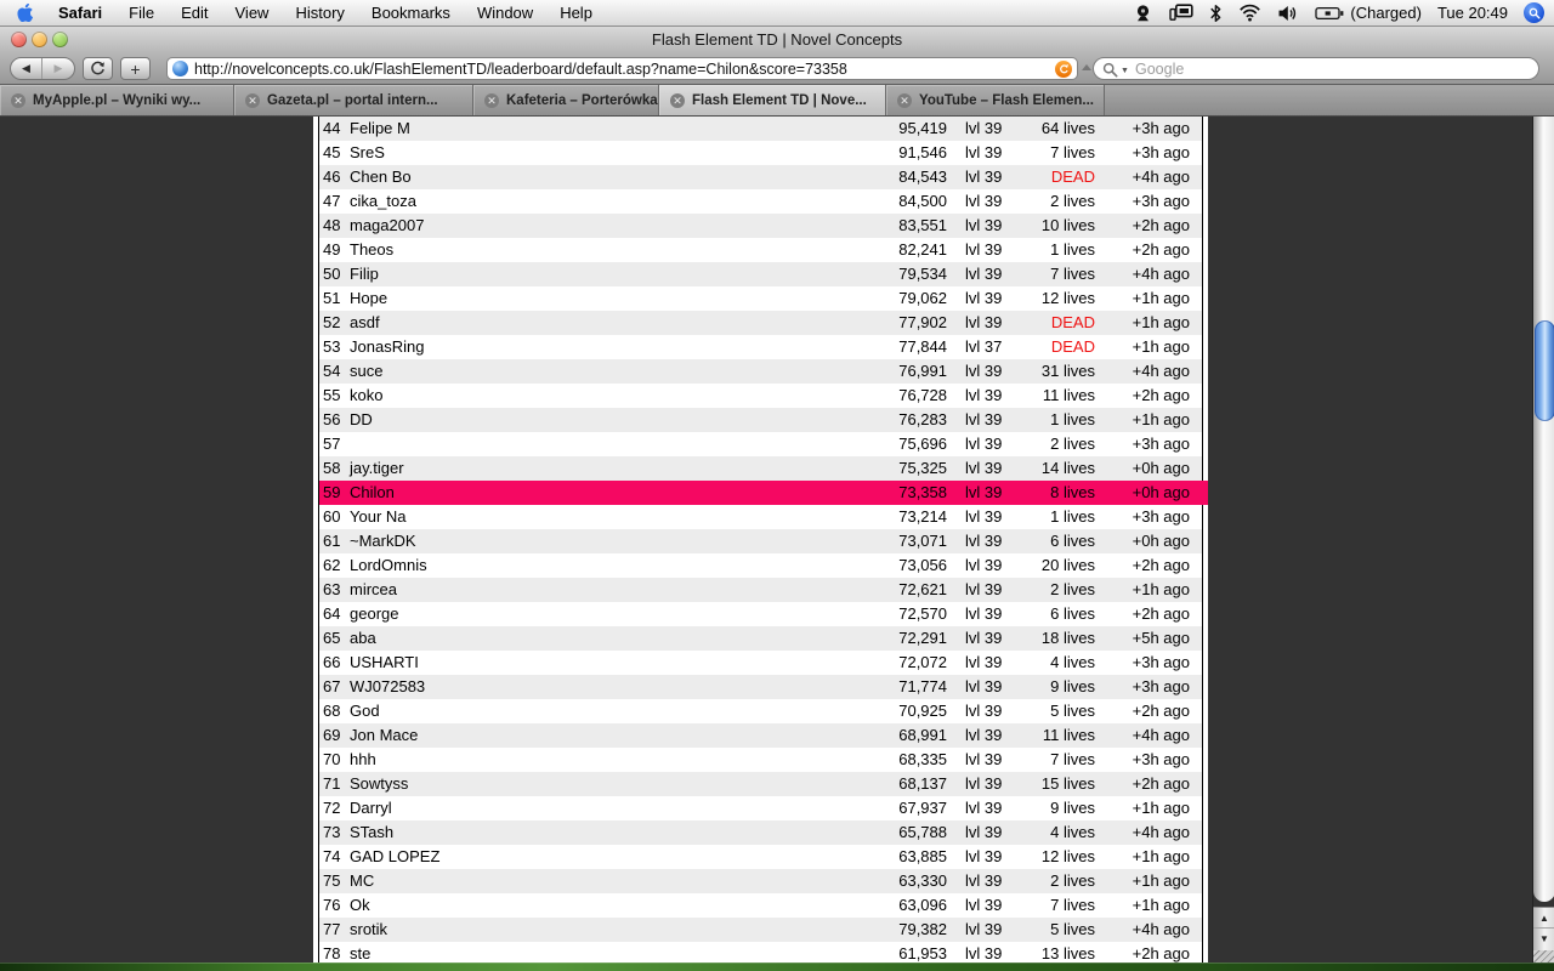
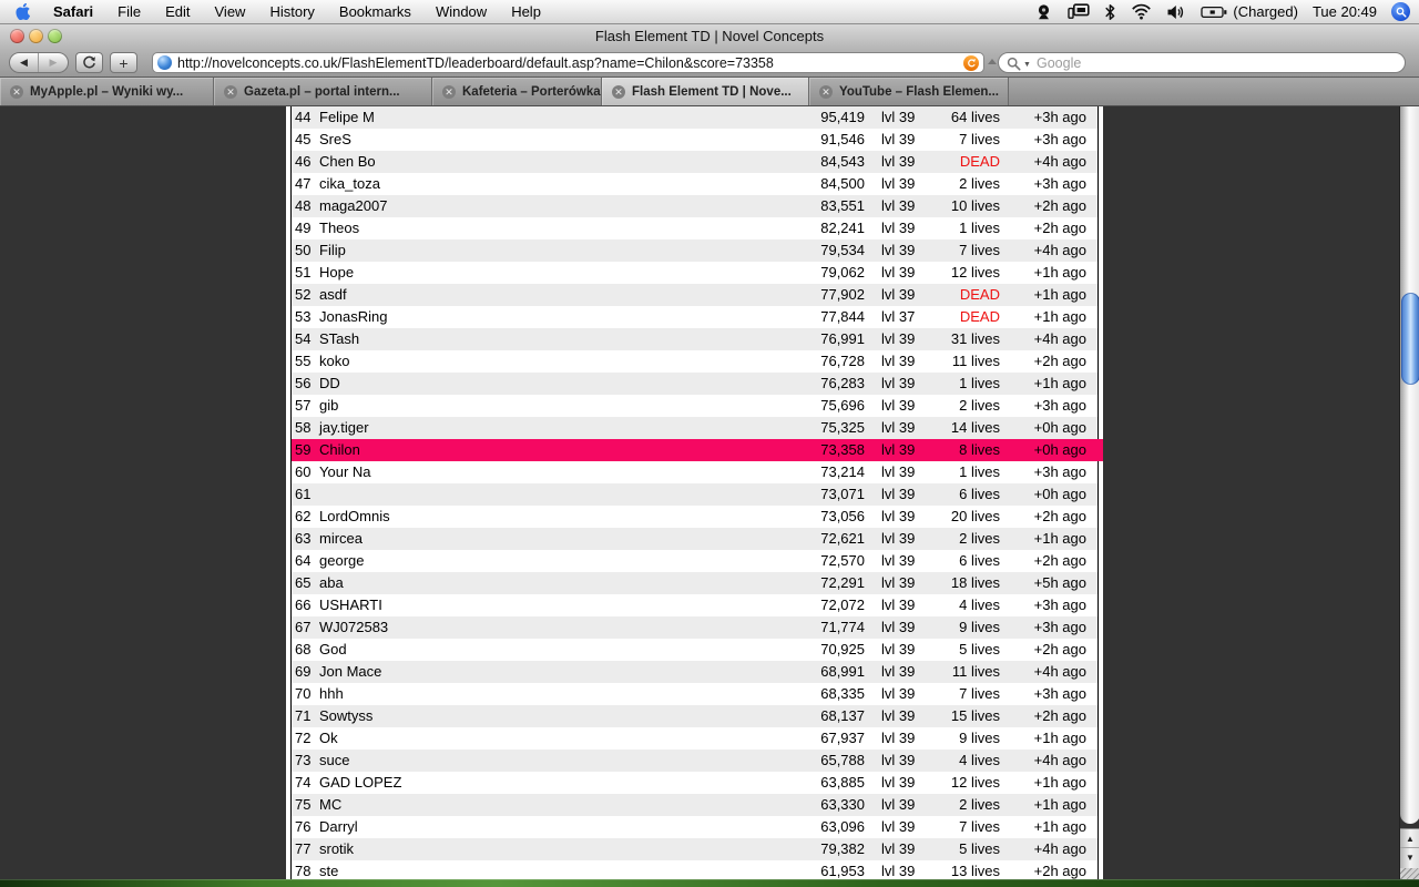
  Safari File Edit View History Bookmarks Window Help
  (Charged)
  Tue 20:49
  Flash Element TD | Novel Concepts
  ◀
  ▶
  +
  http://novelconcepts.co.uk/FlashElementTD/leaderboard/default.asp?name=Chilon&score=73358
  Google
  ✕
  MyApple.pl – Wyniki wy...
  ✕
  Gazeta.pl – portal intern...
  ✕
  Kafeteria – Porterówka
  ✕
  Flash Element TD | Nove...
  ✕
  YouTube – Flash Elemen...
  44
  Felipe M
  95,419
  lvl 39
  64 lives
  +3h ago
  45
  SreS
  91,546
  lvl 39
  7 lives
  +3h ago
  46
  Chen Bo
  84,543
  lvl 39
  DEAD
  +4h ago
  47
  cika_toza
  84,500
  lvl 39
  2 lives
  +3h ago
  48
  maga2007
  83,551
  lvl 39
  10 lives
  +2h ago
  49
  Theos
  82,241
  lvl 39
  1 lives
  +2h ago
  50
  Filip
  79,534
  lvl 39
  7 lives
  +4h ago
  51
  Hope
  79,062
  lvl 39
  12 lives
  +1h ago
  52
  asdf
  77,902
  lvl 39
  DEAD
  +1h ago
  53
  JonasRing
  77,844
  lvl 37
  DEAD
  +1h ago
  54
- suce
+ STash
  76,991
  lvl 39
  31 lives
  +4h ago
  55
  koko
  76,728
  lvl 39
  11 lives
  +2h ago
  56
  DD
  76,283
  lvl 39
  1 lives
  +1h ago
  57
+ gib
  75,696
  lvl 39
  2 lives
  +3h ago
  58
  jay.tiger
  75,325
  lvl 39
  14 lives
  +0h ago
  59
  Chilon
  73,358
  lvl 39
  8 lives
  +0h ago
  60
  Your Na
  73,214
  lvl 39
  1 lives
  +3h ago
  61
- ~MarkDK
  73,071
  lvl 39
  6 lives
  +0h ago
  62
  LordOmnis
  73,056
  lvl 39
  20 lives
  +2h ago
  63
  mircea
  72,621
  lvl 39
  2 lives
  +1h ago
  64
  george
  72,570
  lvl 39
  6 lives
  +2h ago
  65
  aba
  72,291
  lvl 39
  18 lives
  +5h ago
  66
  USHARTI
  72,072
  lvl 39
  4 lives
  +3h ago
  67
  WJ072583
  71,774
  lvl 39
  9 lives
  +3h ago
  68
  God
  70,925
  lvl 39
  5 lives
  +2h ago
  69
  Jon Mace
  68,991
  lvl 39
  11 lives
  +4h ago
  70
  hhh
  68,335
  lvl 39
  7 lives
  +3h ago
  71
  Sowtyss
  68,137
  lvl 39
  15 lives
  +2h ago
  72
- Darryl
+ Ok
  67,937
  lvl 39
  9 lives
  +1h ago
  73
- STash
+ suce
  65,788
  lvl 39
  4 lives
  +4h ago
  74
  GAD LOPEZ
  63,885
  lvl 39
  12 lives
  +1h ago
  75
  MC
  63,330
  lvl 39
  2 lives
  +1h ago
  76
- Ok
+ Darryl
  63,096
  lvl 39
  7 lives
  +1h ago
  77
  srotik
  79,382
  lvl 39
  5 lives
  +4h ago
  78
  ste
  61,953
  lvl 39
  13 lives
  +2h ago
  ▲
  ▼
